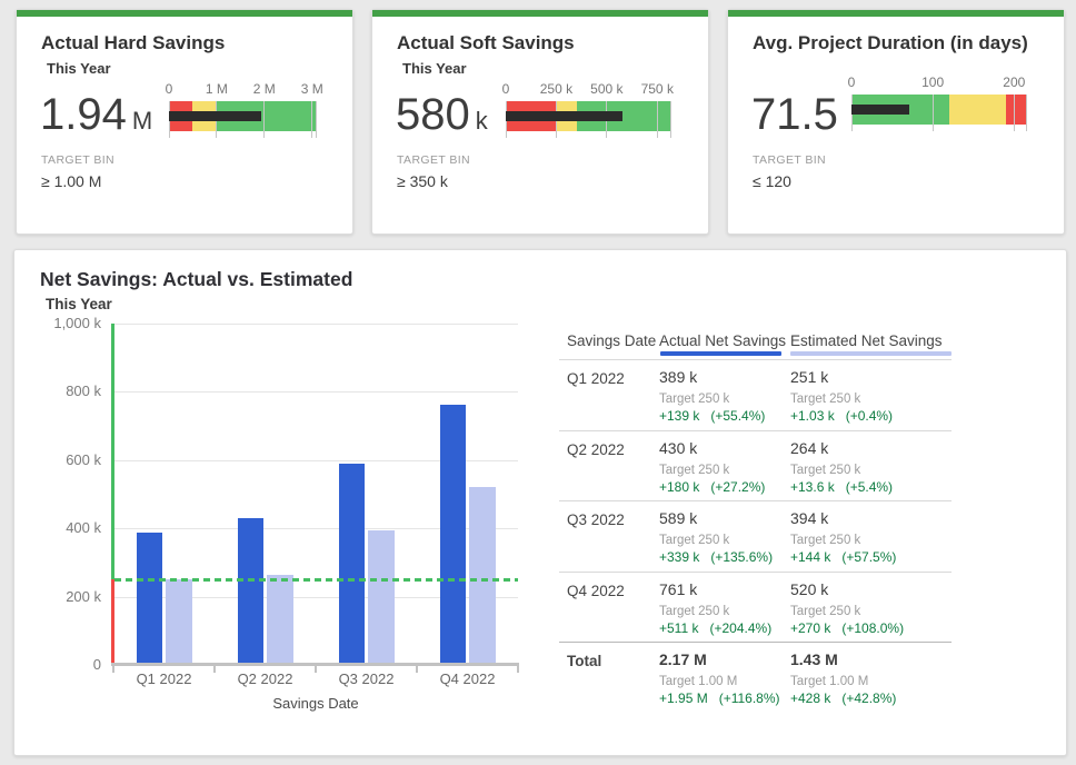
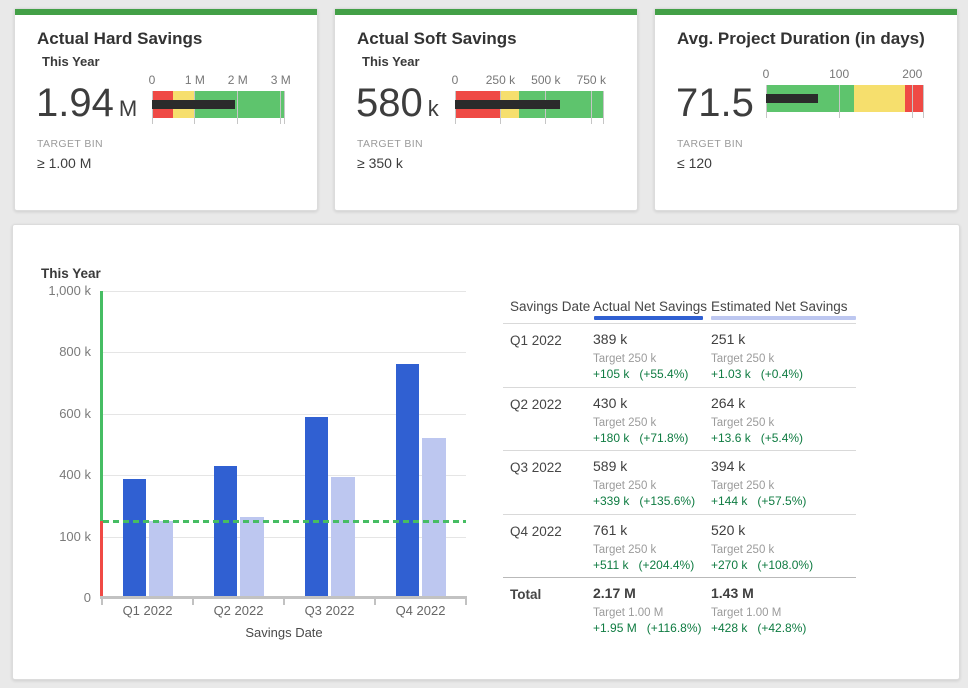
  Actual Hard Savings
  This Year
  1.94 M
  0
  1 M
  2 M
  3 M
  TARGET BIN
  ≥ 1.00 M
  Actual Soft Savings
  This Year
  580 k
  0
  250 k
  500 k
  750 k
  TARGET BIN
  ≥ 350 k
  Avg. Project Duration (in days)
  71.5
  0
  100
  200
  TARGET BIN
  ≤ 120
- Net Savings: Actual vs. Estimated
  This Year
  0
- 200 k
+ 100 k
  400 k
  600 k
  800 k
  1,000 k
  Q1 2022
  Q2 2022
  Q3 2022
  Q4 2022
  Savings Date
  Savings Date
  Actual Net Savings
  Estimated Net Savings
  Q1 2022
  389 k
  Target 250 k
- +139 k (+55.4%)
+ +105 k (+55.4%)
  251 k
  Target 250 k
  +1.03 k (+0.4%)
  Q2 2022
  430 k
  Target 250 k
- +180 k (+27.2%)
+ +180 k (+71.8%)
  264 k
  Target 250 k
  +13.6 k (+5.4%)
  Q3 2022
  589 k
  Target 250 k
  +339 k (+135.6%)
  394 k
  Target 250 k
  +144 k (+57.5%)
  Q4 2022
  761 k
  Target 250 k
  +511 k (+204.4%)
  520 k
  Target 250 k
  +270 k (+108.0%)
  Total
  2.17 M
  Target 1.00 M
  +1.95 M (+116.8%)
  1.43 M
  Target 1.00 M
  +428 k (+42.8%)
